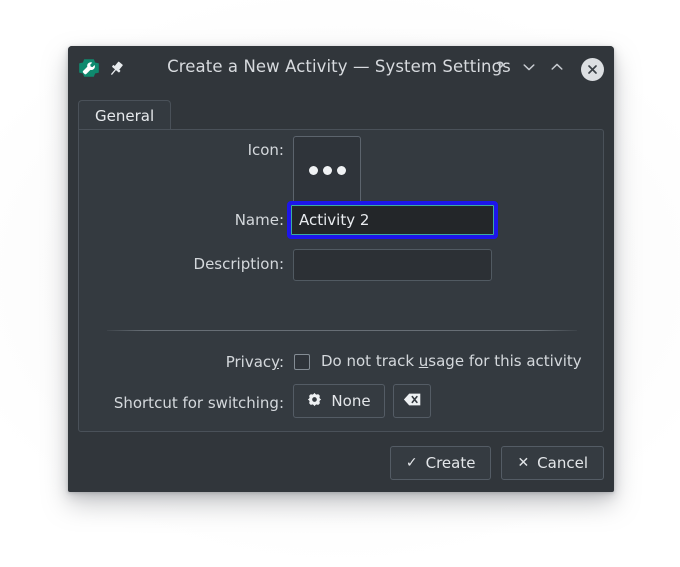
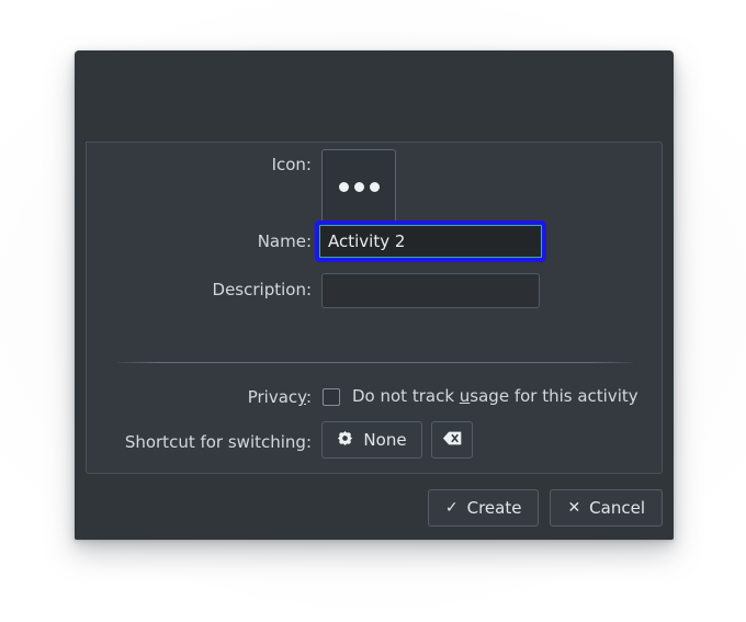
- Create a New Activity — System Settings
- ?
- General
  Icon:
  Name:
  Activity 2
  Description:
  Privacy:
  Do not track usage for this activity
  Shortcut for switching:
  None
  ✓
  Create
  ✕
  Cancel
